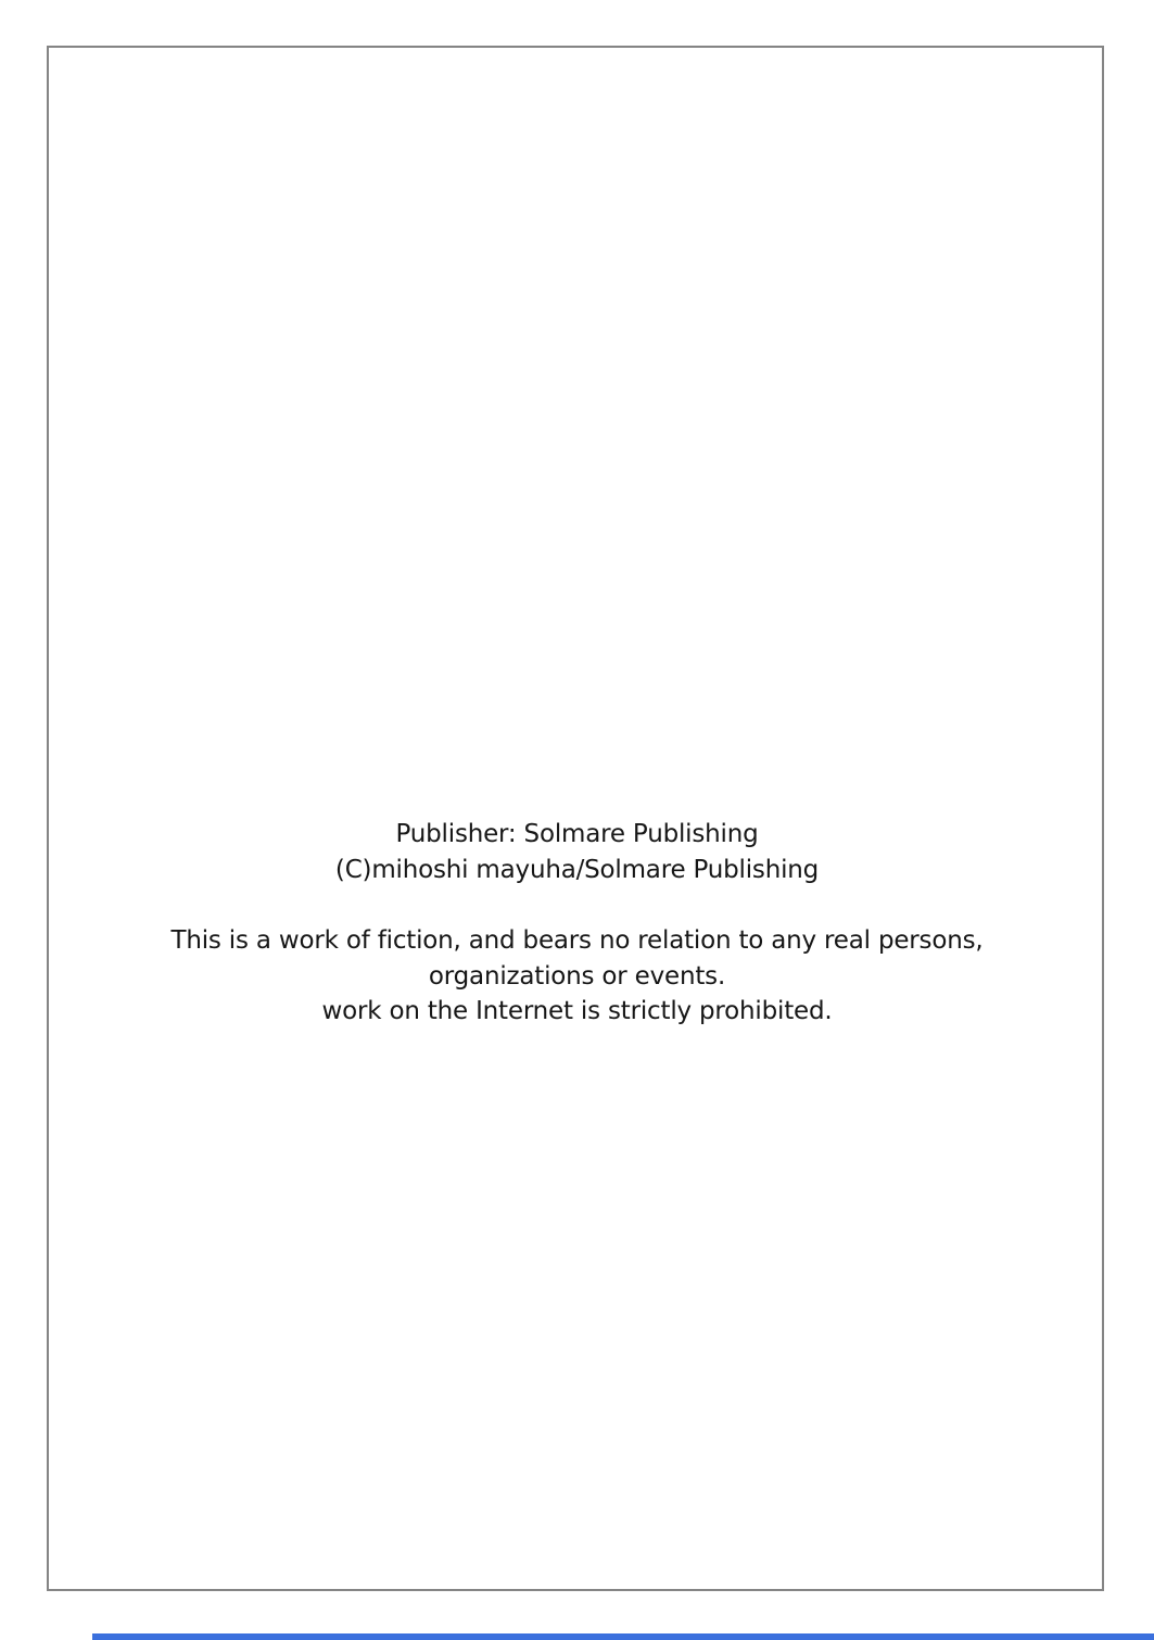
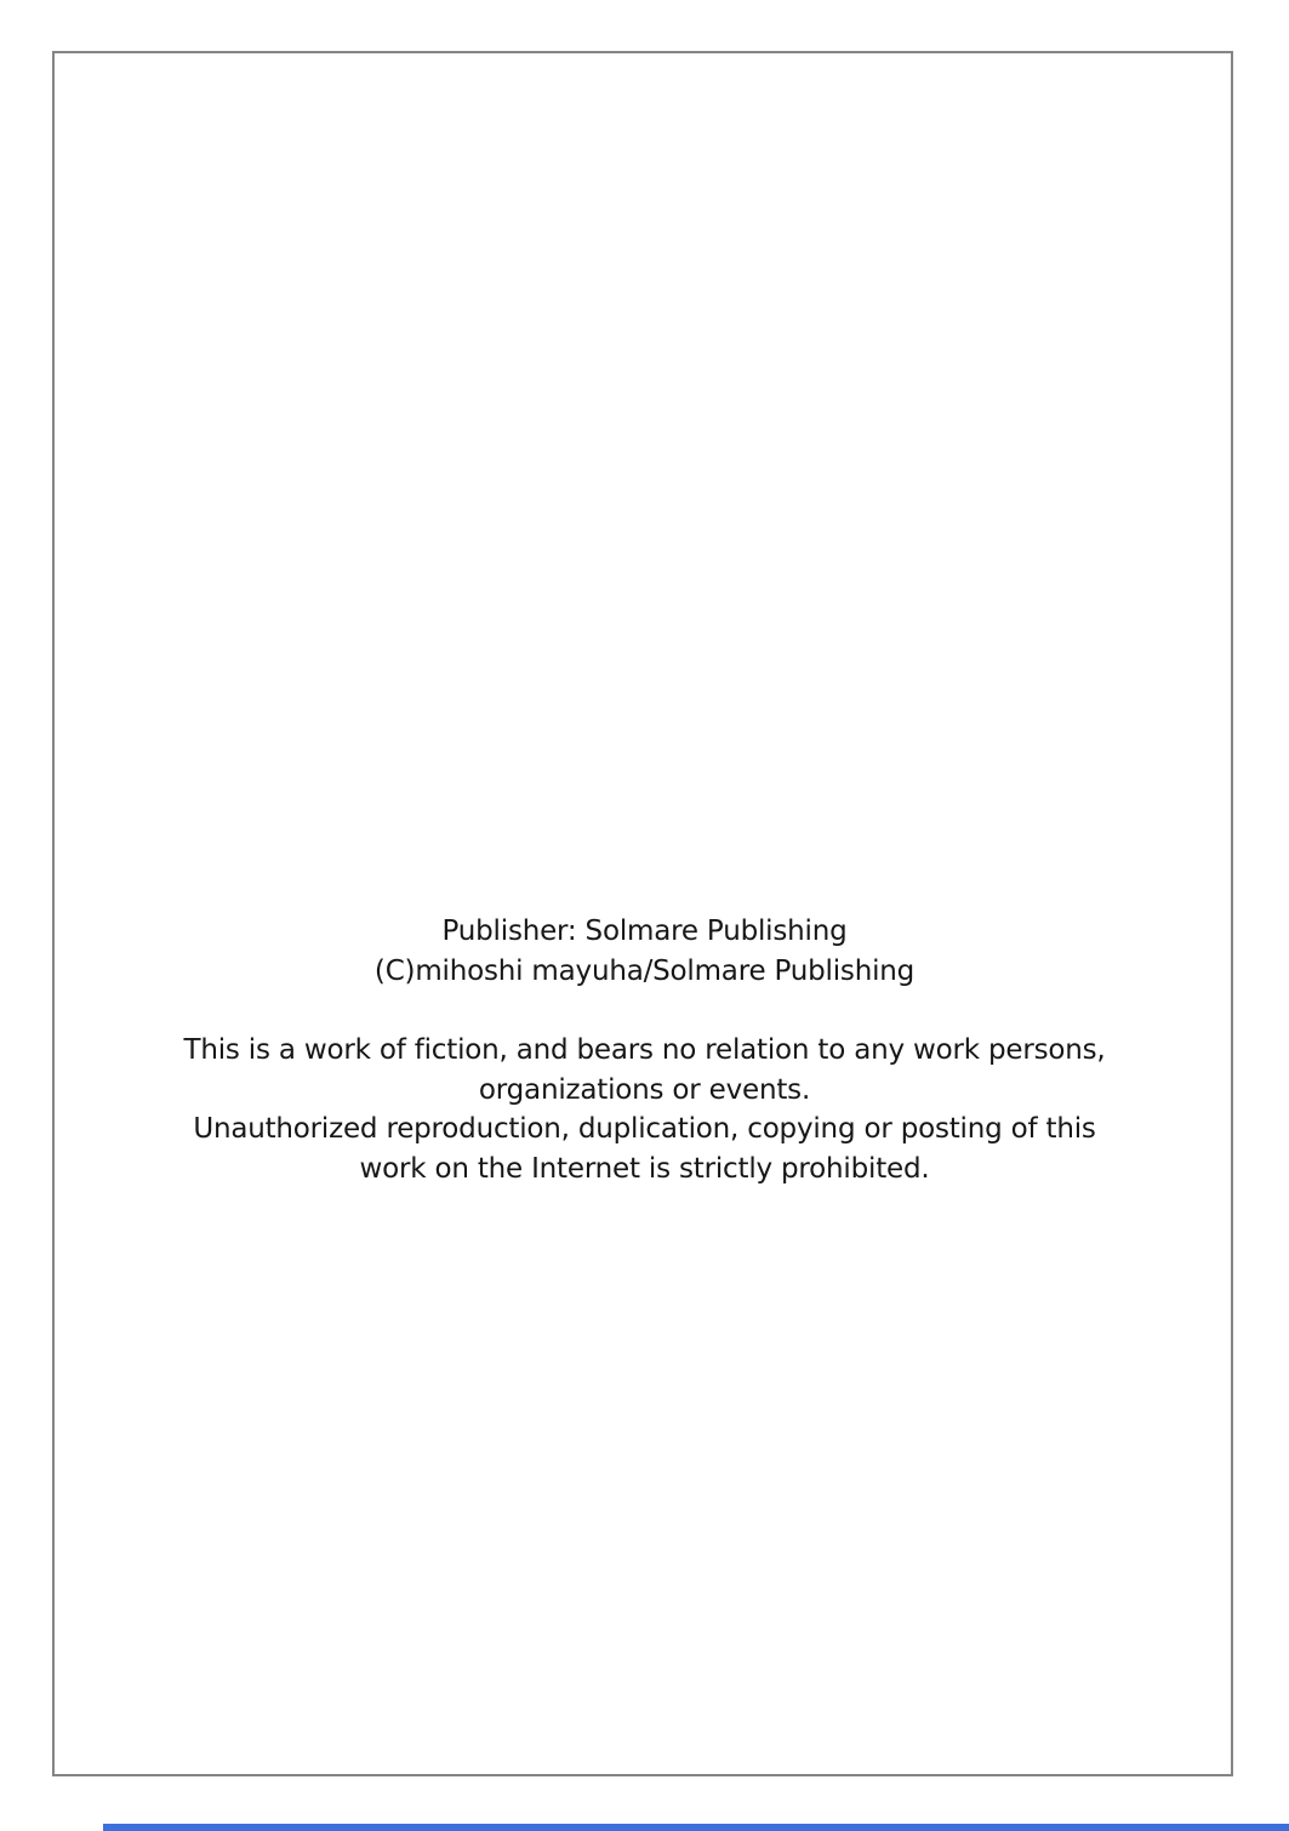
  Publisher: Solmare Publishing
  (C)mihoshi mayuha/Solmare Publishing
- This is a work of fiction, and bears no relation to any real persons,
+ This is a work of fiction, and bears no relation to any work persons,
  organizations or events.
+ Unauthorized reproduction, duplication, copying or posting of this
  work on the Internet is strictly prohibited.
